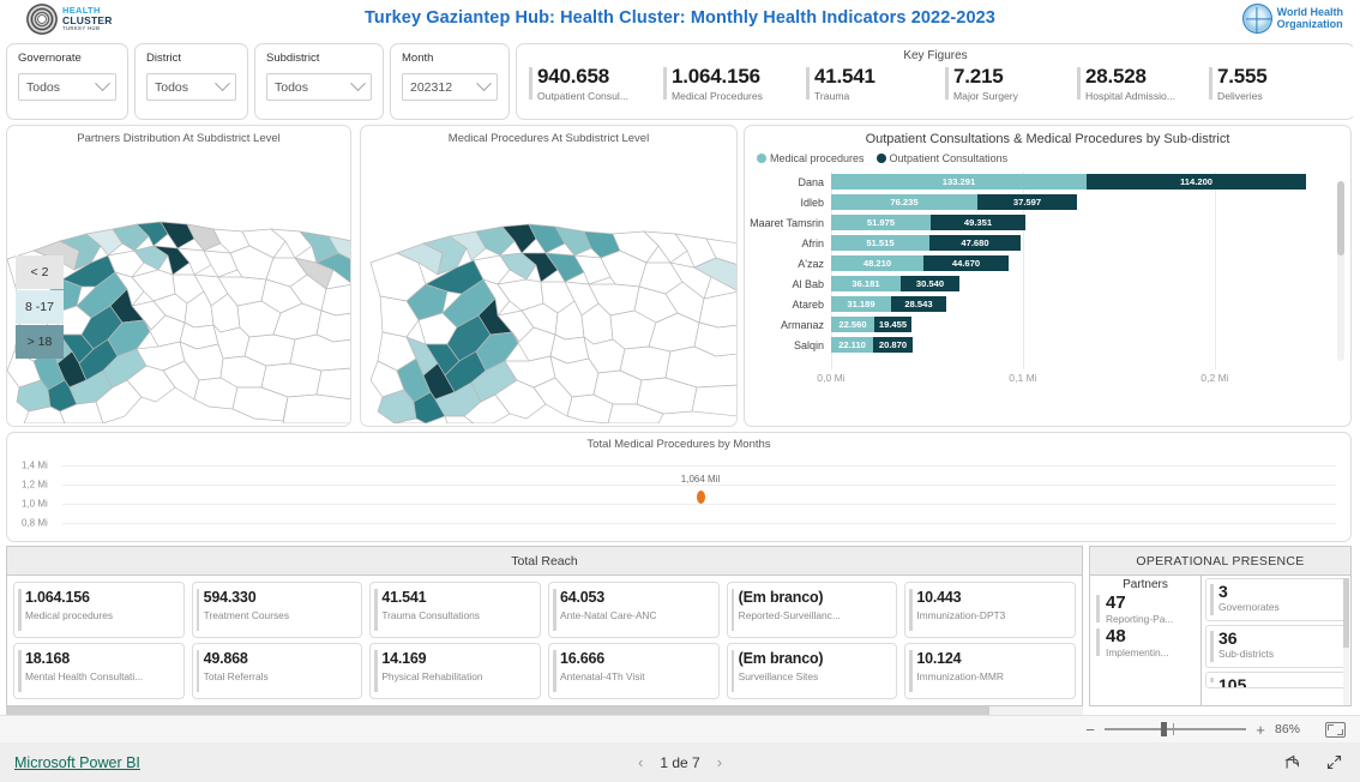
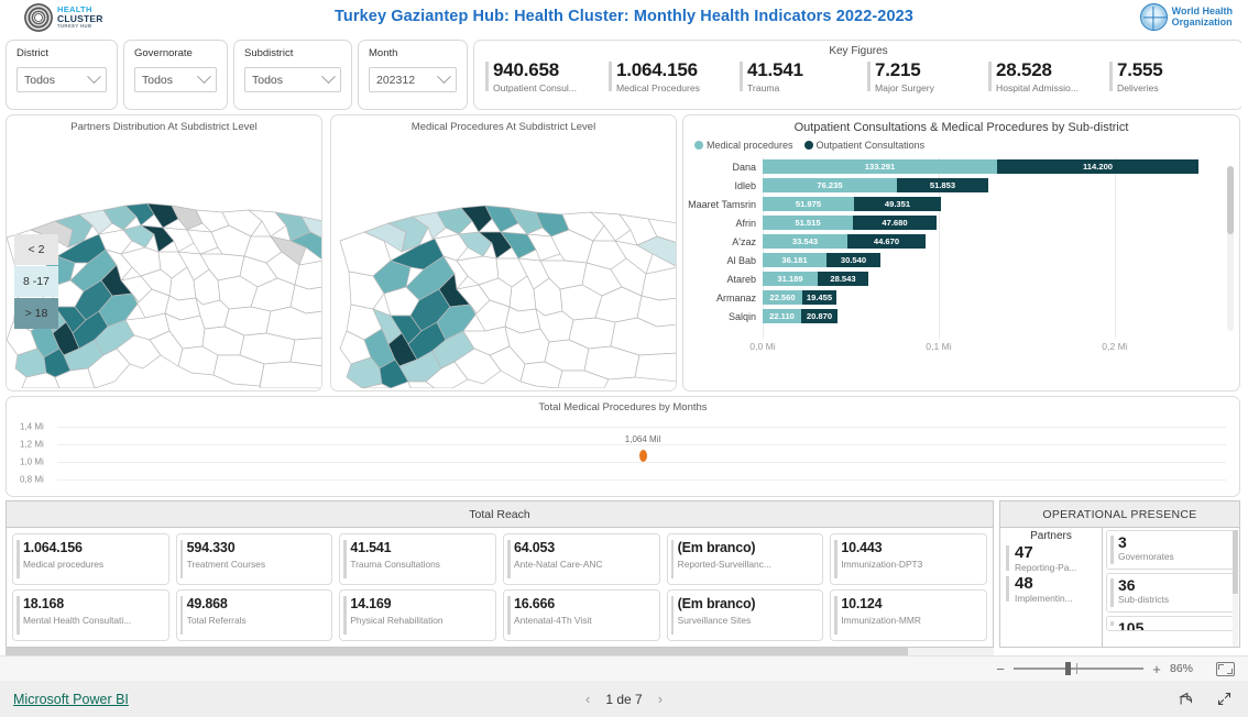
  HEALTH
  CLUSTER
  Turkey Gaziantep Hub: Health Cluster: Monthly Health Indicators 2022-2023
  World Health
  Organization
- Governorate
+ District
  Todos
- District
+ Governorate
  Todos
  Subdistrict
  Todos
  Month
  202312
  Key Figures
  940.658
  Outpatient Consul...
  1.064.156
  Medical Procedures
  41.541
  Trauma
  7.215
  Major Surgery
  28.528
  Hospital Admissio...
  7.555
  Deliveries
  Partners Distribution At Subdistrict Level
  < 2
  8 -17
  > 18
  Medical Procedures At Subdistrict Level
  Outpatient Consultations & Medical Procedures by Sub-district
  Medical procedures
  Outpatient Consultations
  Dana
  133.291
  114.200
  Idleb
  76.235
- 37.597
+ 51.853
  Maaret Tamsrin
  51.975
  49.351
  Afrin
  51.515
  47.680
  A'zaz
- 48.210
+ 33.543
  44.670
  Al Bab
  36.181
  30.540
  Atareb
  31.189
  28.543
  Armanaz
  22.560
  19.455
  Salqin
  22.110
  20.870
  0,0 Mi
  0,1 Mi
  0,2 Mi
  Total Medical Procedures by Months
  1,4 Mi
  1,2 Mi
  1,0 Mi
  0,8 Mi
  1,064 Mil
  Total Reach
  1.064.156
  Medical procedures
  594.330
  Treatment Courses
  41.541
  Trauma Consultations
  64.053
  Ante-Natal Care-ANC
  (Em branco)
  Reported-Surveillanc...
  10.443
  Immunization-DPT3
  18.168
  Mental Health Consultati...
  49.868
  Total Referrals
  14.169
  Physical Rehabilitation
  16.666
  Antenatal-4Th Visit
  (Em branco)
  Surveillance Sites
  10.124
  Immunization-MMR
  OPERATIONAL PRESENCE
  Partners
  47
  Reporting-Pa...
  48
  Implementin...
  3
  Governorates
  36
  Sub-districts
  105
  −
  +
  86%
  Microsoft Power BI
  ‹
  1 de 7
  ›
